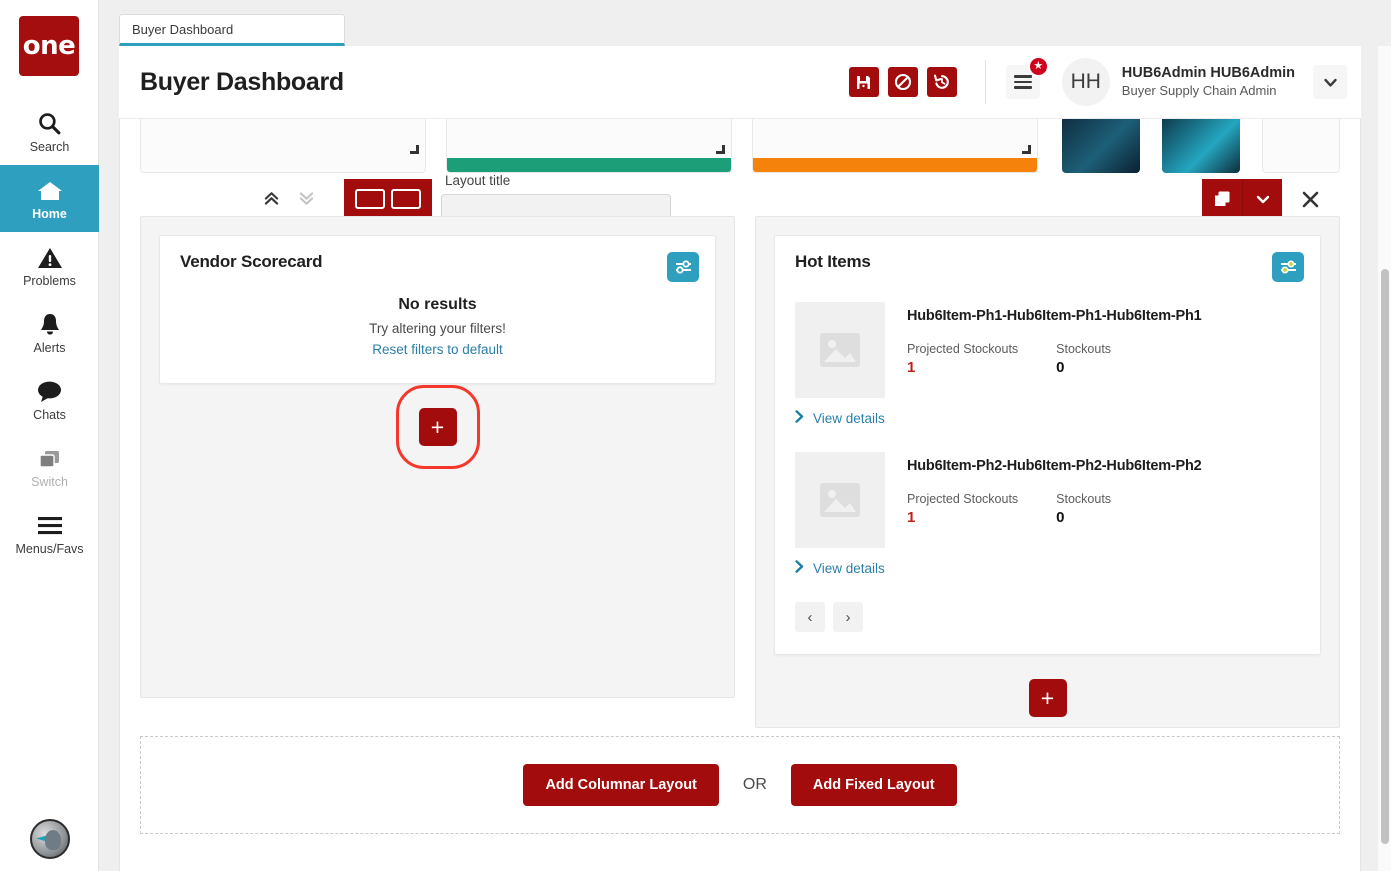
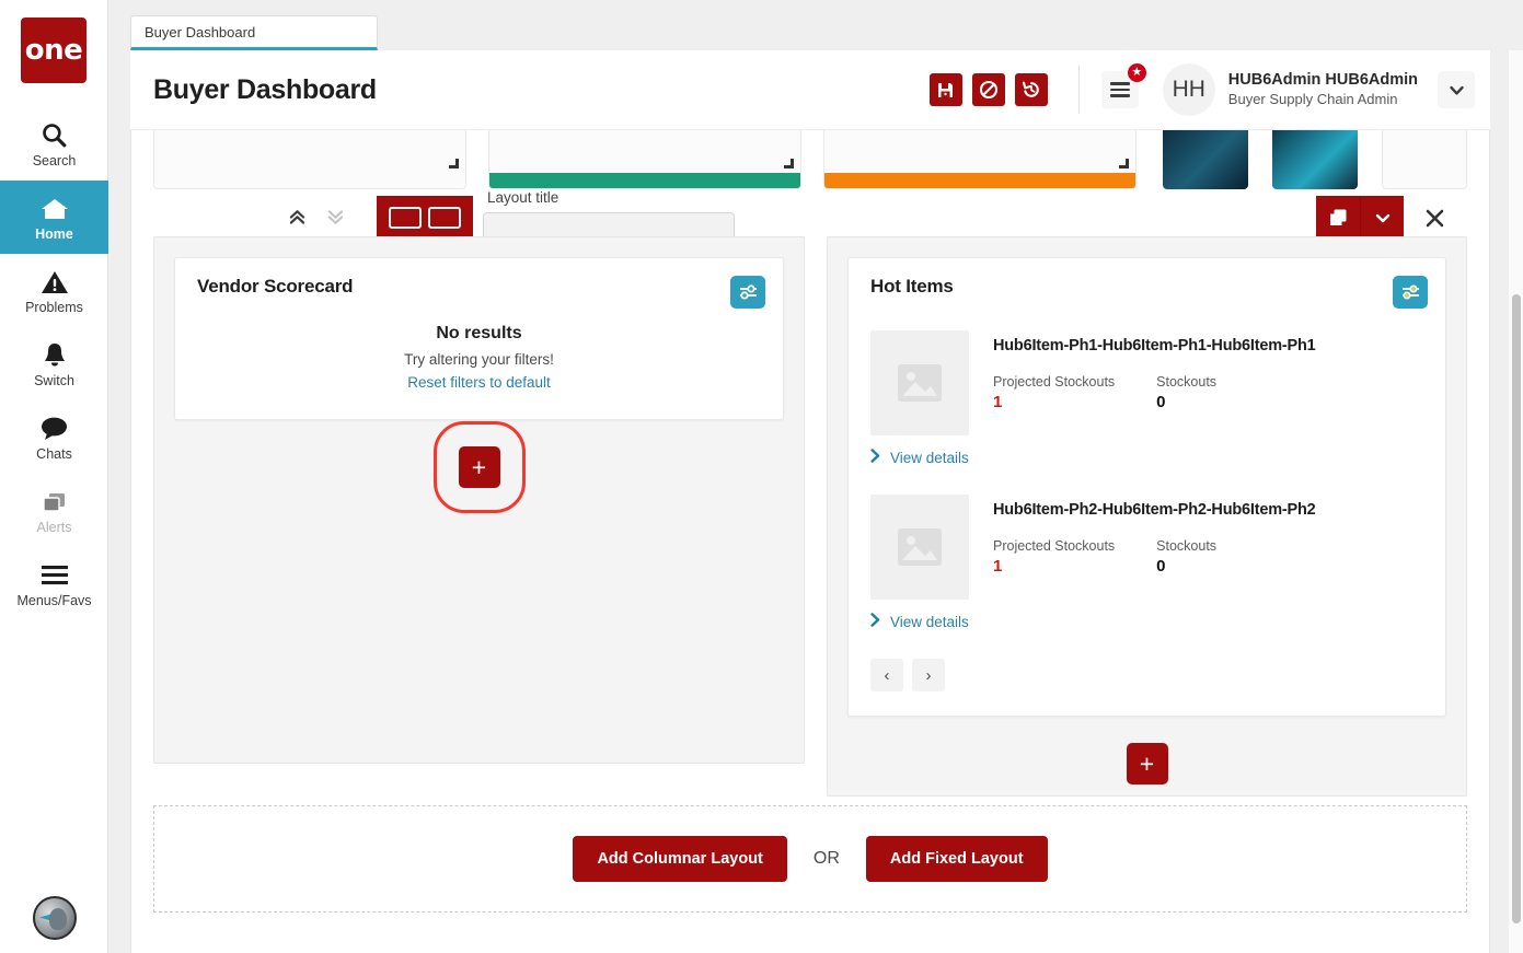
  one
  Search
  Home
  Problems
- Alerts
+ Switch
  Chats
- Switch
+ Alerts
  Menus/Favs
  Buyer Dashboard
  Layout title
  Vendor Scorecard
  No results
  Try altering your filters!
  Reset filters to default
  +
  Hot Items
  Hub6Item-Ph1-Hub6Item-Ph1-Hub6Item-Ph1
  Projected Stockouts
  1
  Stockouts
  0
  View details
  Hub6Item-Ph2-Hub6Item-Ph2-Hub6Item-Ph2
  Projected Stockouts
  1
  Stockouts
  0
  View details
  ‹
  ›
  +
  Add Columnar Layout
  OR
  Add Fixed Layout
  Buyer Dashboard
  ★
  HH
  HUB6Admin HUB6Admin
  Buyer Supply Chain Admin
